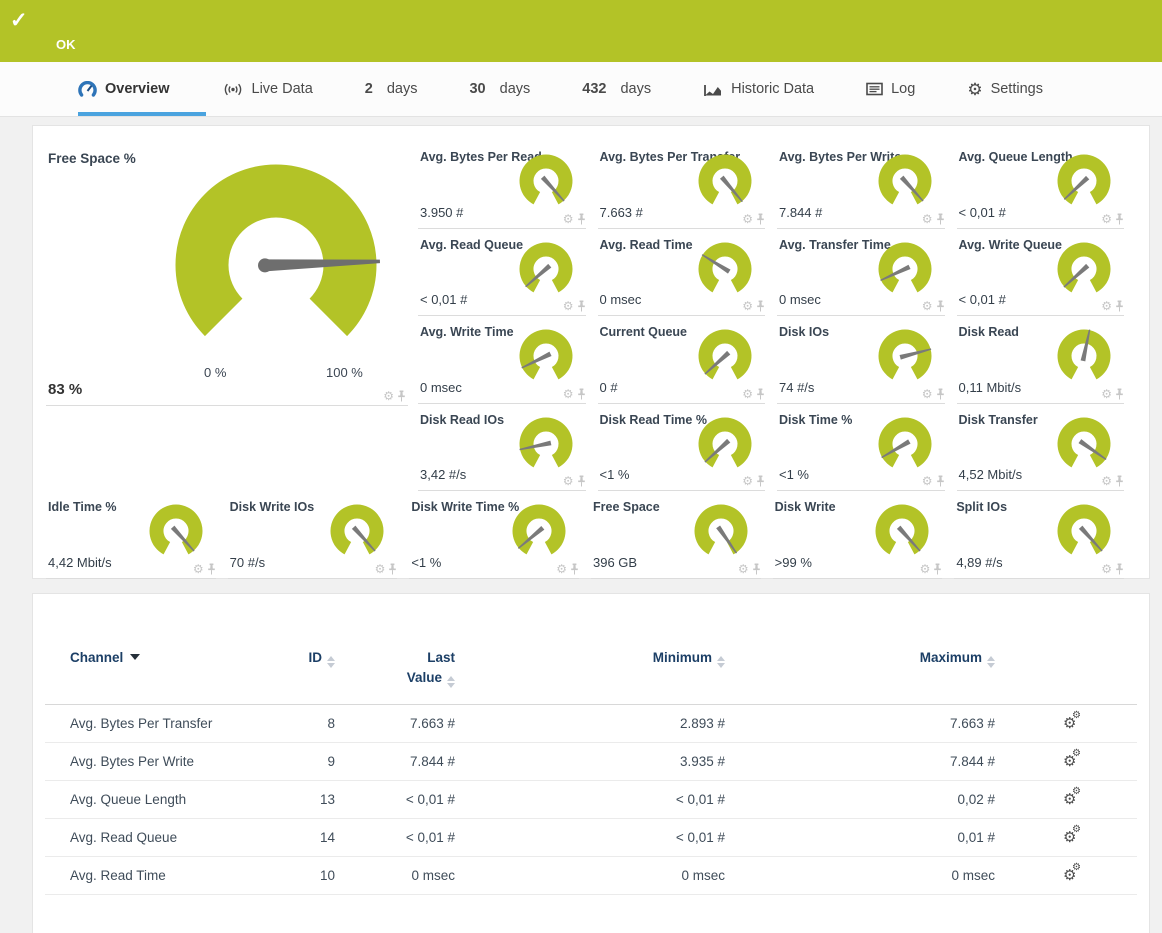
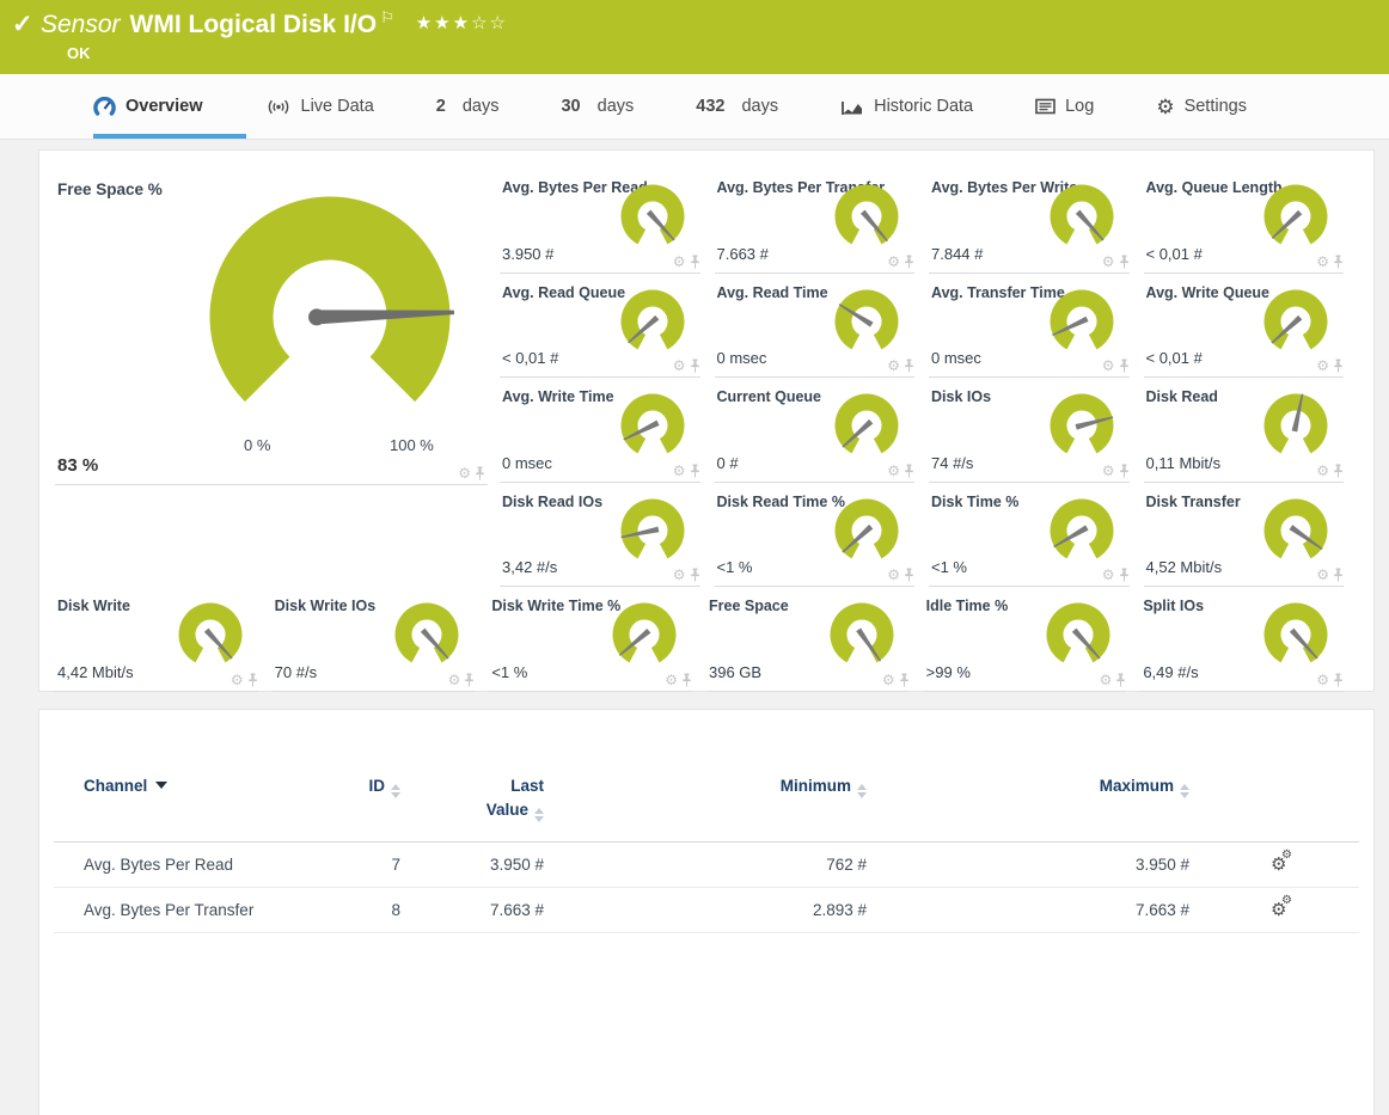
  ✓
+ Sensor WMI Logical Disk I/O ⚐ ★★★☆☆
  OK
  Overview
  Live Data
  2
  days
  30
  days
  432
  days
  Historic Data
  Log
  ⚙
  Settings
  Free Space %
  0 %
  100 %
  83 %
  ⚙
  Avg. Bytes Per Rea
  3.950 #
  ⚙
  Avg. Bytes Per Tranr
  7.663 #
  ⚙
  Avg. Bytes Per Writ
  7.844 #
  ⚙
  Avg. Queue Length
  < 0,01 #
  ⚙
  Avg. Read Queue
  < 0,01 #
  ⚙
  Avg. Read Time
  0 msec
  ⚙
  Avg. Transfer Time
  0 msec
  ⚙
  Avg. Write Queue
  < 0,01 #
  ⚙
  Avg. Write Time
  0 msec
  ⚙
  Current Queue
  0 #
  ⚙
  Disk IOs
  74 #/s
  ⚙
  Disk Read
  0,11 Mbit/s
  ⚙
  Disk Read IOs
  3,42 #/s
  ⚙
  Disk Read Time %
  <1 %
  ⚙
  Disk Time %
  <1 %
  ⚙
  Disk Transfer
  4,52 Mbit/s
  ⚙
- Idle Time %
+ Disk Write
  4,42 Mbit/s
  ⚙
  Disk Write IOs
  70 #/s
  ⚙
  Disk Write Time %
  <1 %
  ⚙
  Free Space
  396 GB
  ⚙
- Disk Write
+ Idle Time %
  >99 %
  ⚙
  Split IOs
- 4,89 #/s
+ 6,49 #/s
  ⚙
  Channel	ID	Last Value	Minimum	Maximum
+ Avg. Bytes Per Read	7	3.950 #	762 #	3.950 #	⚙⚙
  Avg. Bytes Per Transfer	8	7.663 #	2.893 #	7.663 #	⚙⚙
- Avg. Bytes Per Write	9	7.844 #	3.935 #	7.844 #	⚙⚙
- Avg. Queue Length	13	< 0,01 #	< 0,01 #	0,02 #	⚙⚙
- Avg. Read Queue	14	< 0,01 #	< 0,01 #	0,01 #	⚙⚙
- Avg. Read Time	10	0 msec	0 msec	0 msec	⚙⚙
